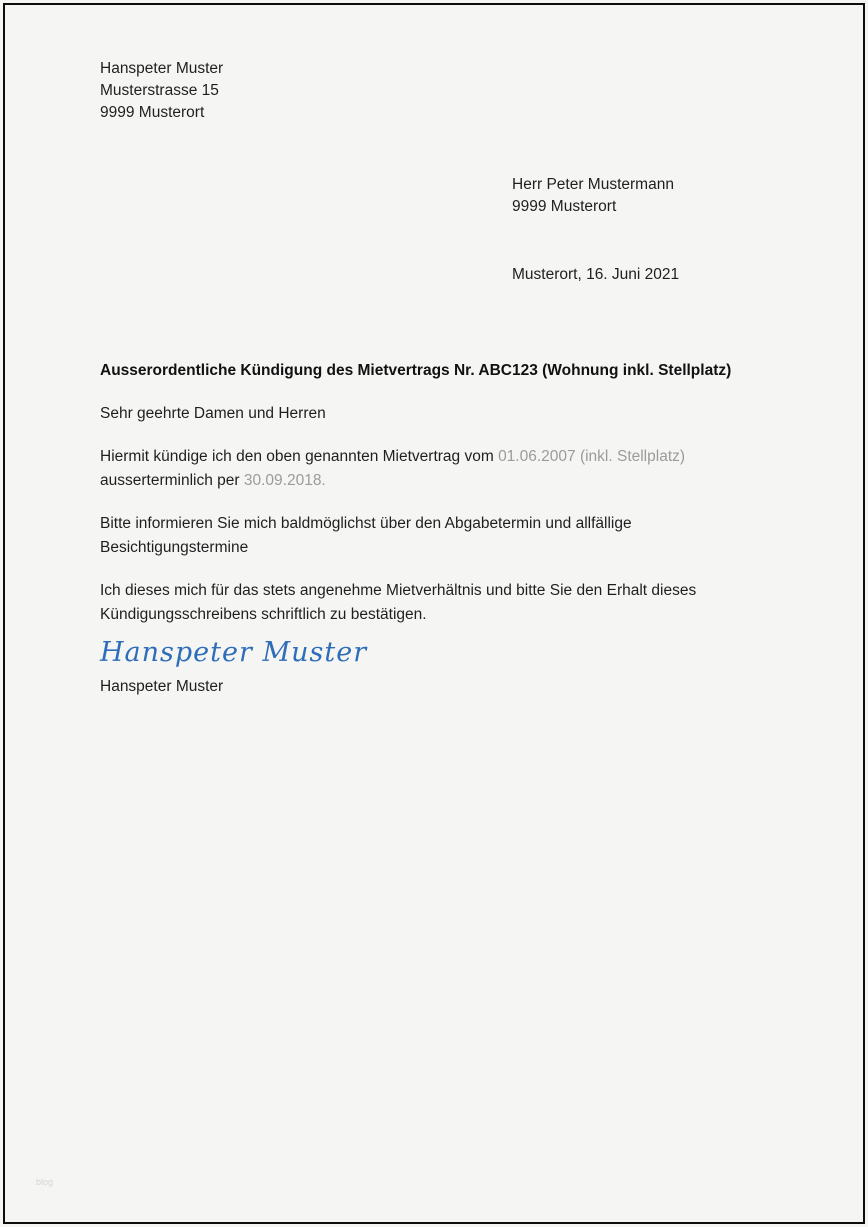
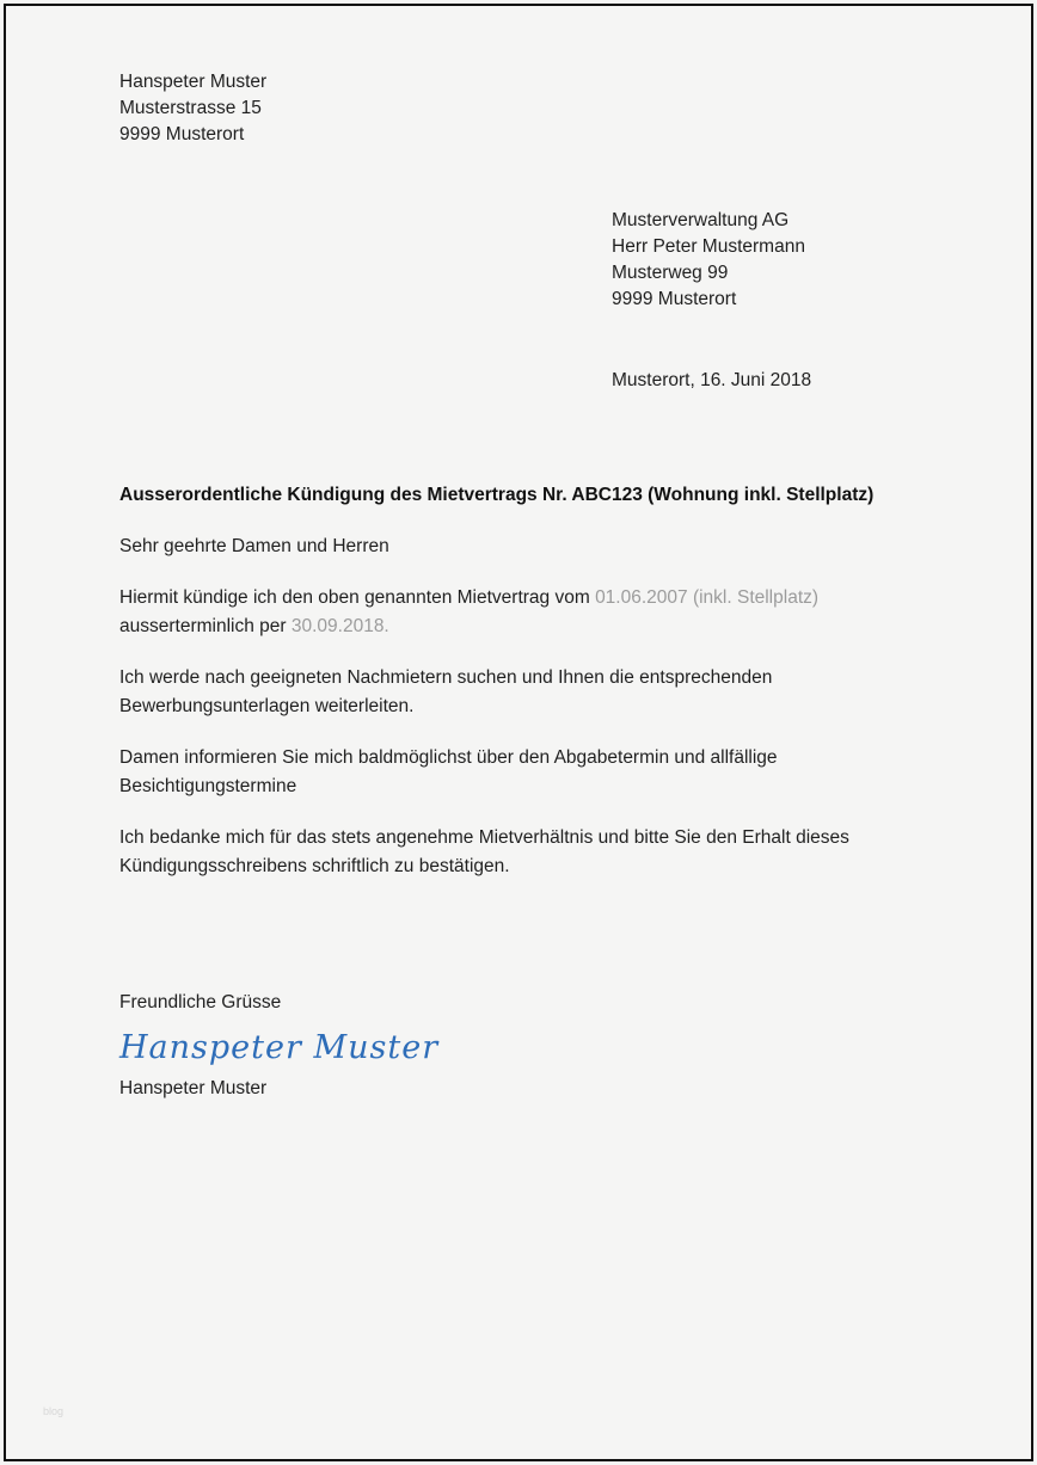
  Hanspeter Muster
  Musterstrasse 15
  9999 Musterort
+ Musterverwaltung AG
  Herr Peter Mustermann
+ Musterweg 99
  9999 Musterort
- Musterort, 16. Juni 2021
+ Musterort, 16. Juni 2018
  Ausserordentliche Kündigung des Mietvertrags Nr. ABC123 (Wohnung inkl. Stellplatz)
  Sehr geehrte Damen und Herren
  Hiermit kündige ich den oben genannten Mietvertrag vom 01.06.2007 (inkl. Stellplatz) ausserterminlich per 30.09.2018.
+ Ich werde nach geeigneten Nachmietern suchen und Ihnen die entsprechenden Bewerbungsunterlagen weiterleiten.
- Bitte informieren Sie mich baldmöglichst über den Abgabetermin und allfällige Besichtigungstermine
+ Damen informieren Sie mich baldmöglichst über den Abgabetermin und allfällige Besichtigungstermine
- Ich dieses mich für das stets angenehme Mietverhältnis und bitte Sie den Erhalt dieses Kündigungsschreibens schriftlich zu bestätigen.
+ Ich bedanke mich für das stets angenehme Mietverhältnis und bitte Sie den Erhalt dieses Kündigungsschreibens schriftlich zu bestätigen.
+ Freundliche Grüsse
  Hanspeter Muster
  Hanspeter Muster
  blog
